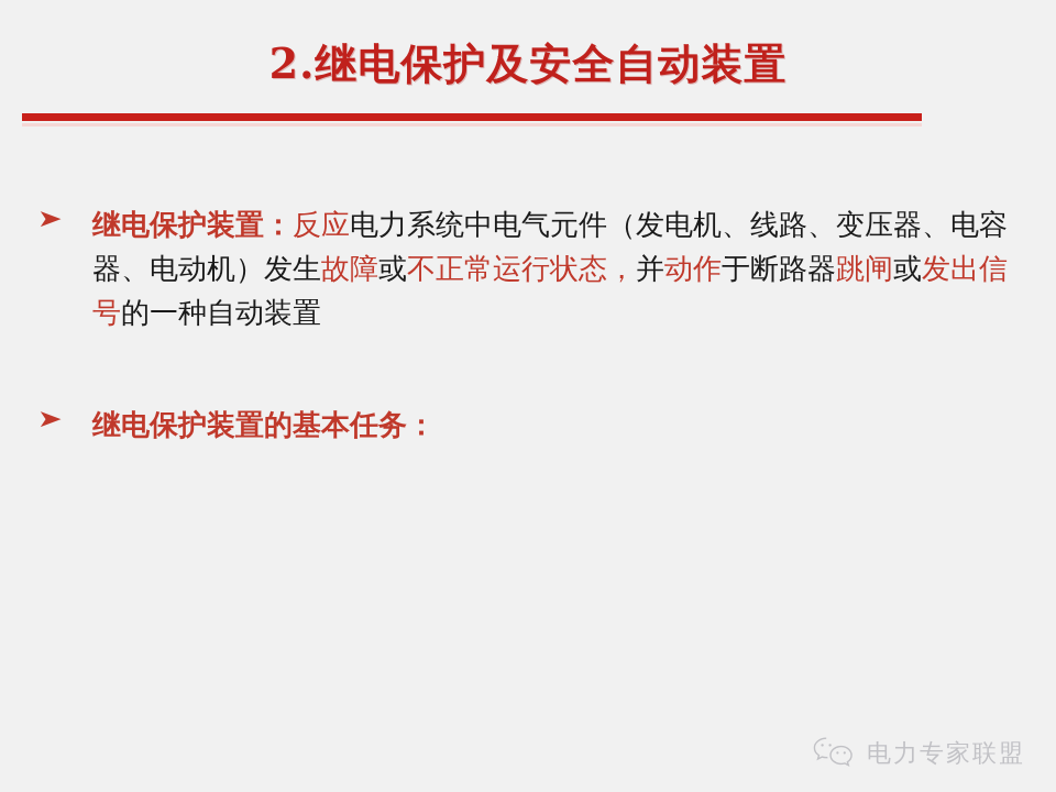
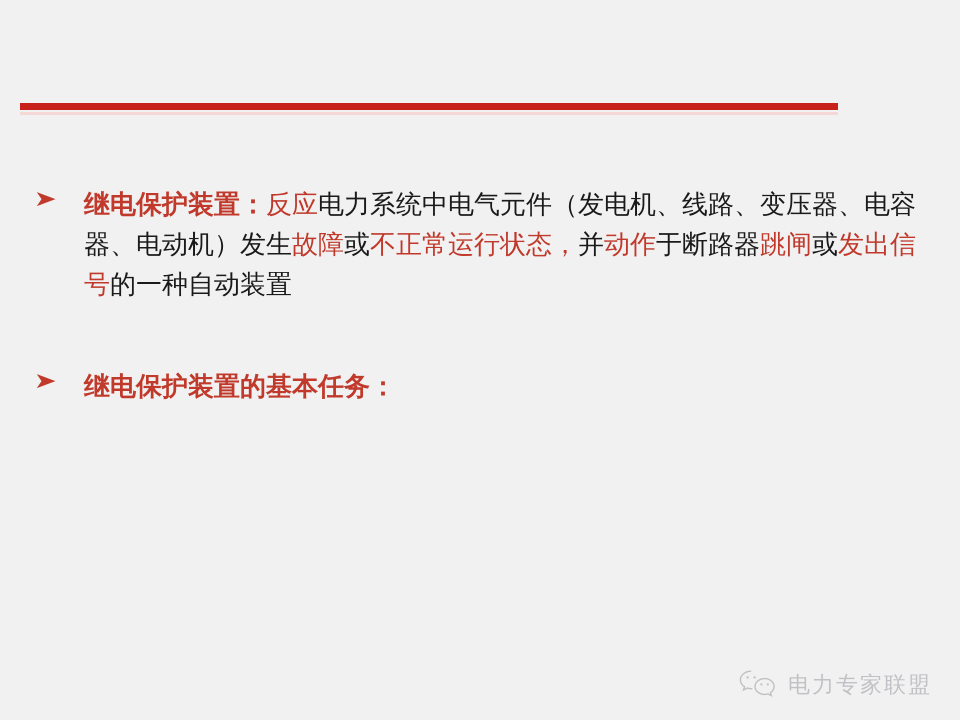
- 2.继电保护及安全自动装置
  ➤
  继电保护装置：反应电力系统中电气元件（发电机、线路、变压器、电容器、电动机）发生故障或不正常运行状态，并动作于断路器跳闸或发出信号的一种自动装置
  ➤
  继电保护装置的基本任务：
  电力专家联盟
